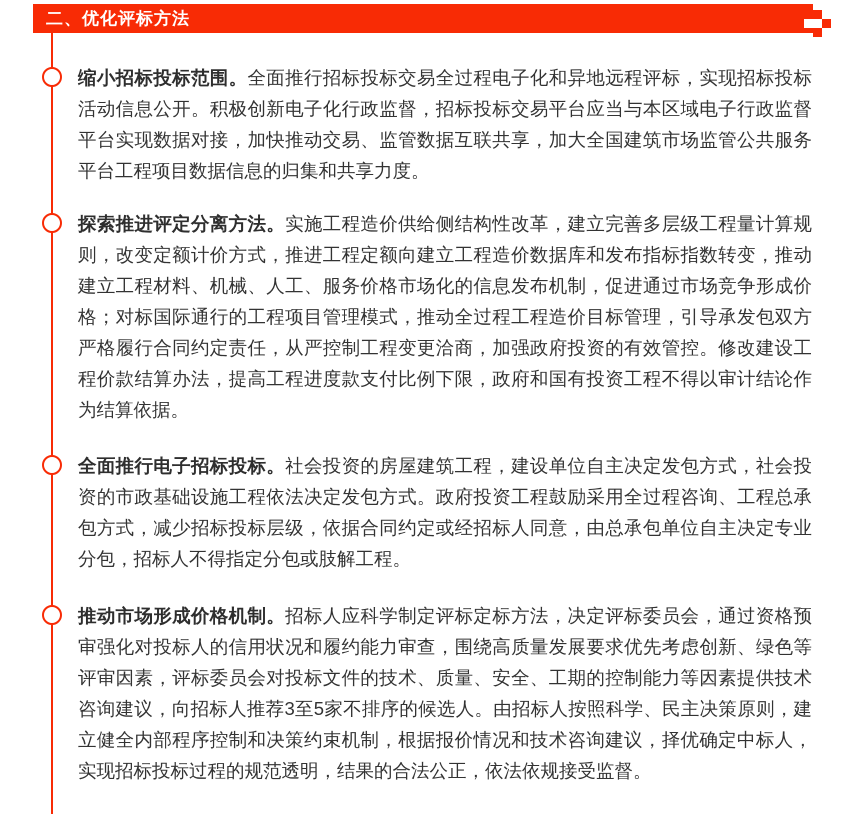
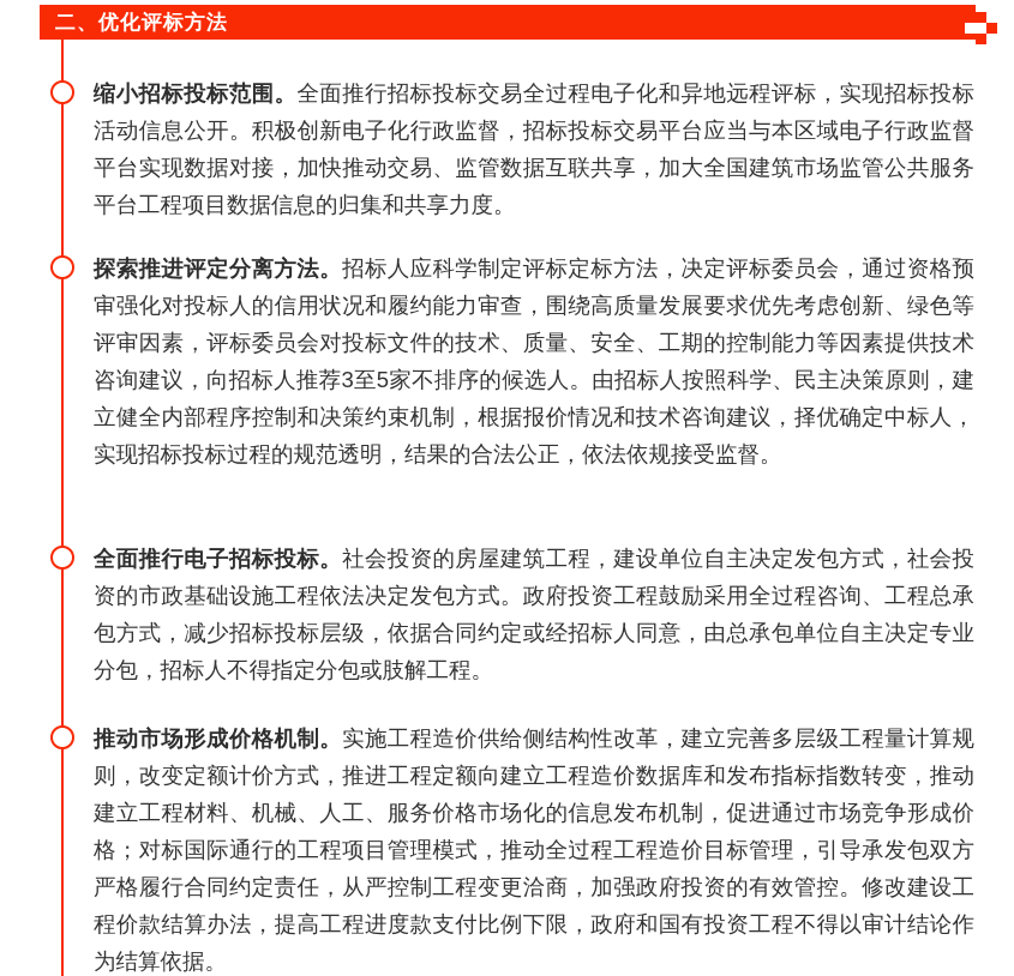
  二、优化评标方法
  缩小招标投标范围。全面推行招标投标交易全过程电子化和异地远程评标，实现招标投标活动信息公开。积极创新电子化行政监督，招标投标交易平台应当与本区域电子行政监督平台实现数据对接，加快推动交易、监管数据互联共享，加大全国建筑市场监管公共服务平台工程项目数据信息的归集和共享力度。
- 探索推进评定分离方法。实施工程造价供给侧结构性改革，建立完善多层级工程量计算规则，改变定额计价方式，推进工程定额向建立工程造价数据库和发布指标指数转变，推动建立工程材料、机械、人工、服务价格市场化的信息发布机制，促进通过市场竞争形成价格；对标国际通行的工程项目管理模式，推动全过程工程造价目标管理，引导承发包双方严格履行合同约定责任，从严控制工程变更洽商，加强政府投资的有效管控。修改建设工程价款结算办法，提高工程进度款支付比例下限，政府和国有投资工程不得以审计结论作为结算依据。
+ 探索推进评定分离方法。招标人应科学制定评标定标方法，决定评标委员会，通过资格预审强化对投标人的信用状况和履约能力审查，围绕高质量发展要求优先考虑创新、绿色等评审因素，评标委员会对投标文件的技术、质量、安全、工期的控制能力等因素提供技术咨询建议，向招标人推荐3至5家不排序的候选人。由招标人按照科学、民主决策原则，建立健全内部程序控制和决策约束机制，根据报价情况和技术咨询建议，择优确定中标人，实现招标投标过程的规范透明，结果的合法公正，依法依规接受监督。
  全面推行电子招标投标。社会投资的房屋建筑工程，建设单位自主决定发包方式，社会投资的市政基础设施工程依法决定发包方式。政府投资工程鼓励采用全过程咨询、工程总承包方式，减少招标投标层级，依据合同约定或经招标人同意，由总承包单位自主决定专业分包，招标人不得指定分包或肢解工程。
- 推动市场形成价格机制。招标人应科学制定评标定标方法，决定评标委员会，通过资格预审强化对投标人的信用状况和履约能力审查，围绕高质量发展要求优先考虑创新、绿色等评审因素，评标委员会对投标文件的技术、质量、安全、工期的控制能力等因素提供技术咨询建议，向招标人推荐3至5家不排序的候选人。由招标人按照科学、民主决策原则，建立健全内部程序控制和决策约束机制，根据报价情况和技术咨询建议，择优确定中标人，实现招标投标过程的规范透明，结果的合法公正，依法依规接受监督。
+ 推动市场形成价格机制。实施工程造价供给侧结构性改革，建立完善多层级工程量计算规则，改变定额计价方式，推进工程定额向建立工程造价数据库和发布指标指数转变，推动建立工程材料、机械、人工、服务价格市场化的信息发布机制，促进通过市场竞争形成价格；对标国际通行的工程项目管理模式，推动全过程工程造价目标管理，引导承发包双方严格履行合同约定责任，从严控制工程变更洽商，加强政府投资的有效管控。修改建设工程价款结算办法，提高工程进度款支付比例下限，政府和国有投资工程不得以审计结论作为结算依据。
